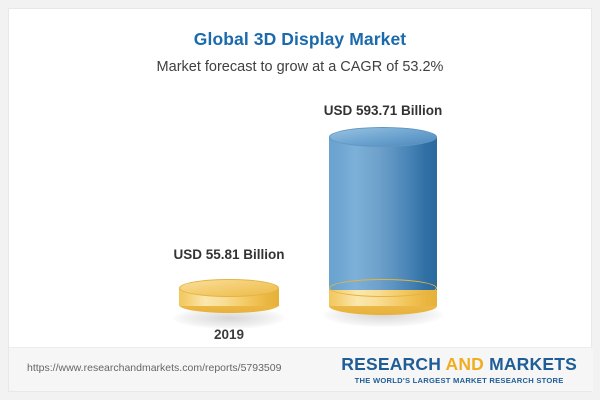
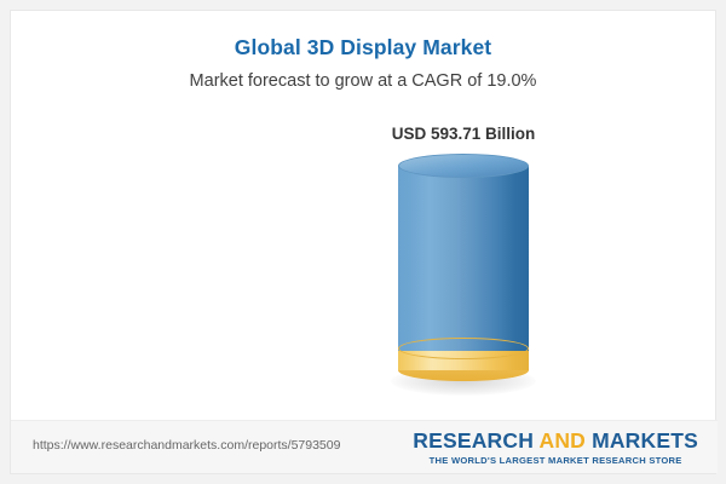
  Global 3D Display Market
- Market forecast to grow at a CAGR of 53.2%
+ Market forecast to grow at a CAGR of 19.0%
- USD 55.81 Billion
- 2019
  USD 593.71 Billion
  https://www.researchandmarkets.com/reports/5793509
  RESEARCH AND MARKETS
  THE WORLD'S LARGEST MARKET RESEARCH STORE
